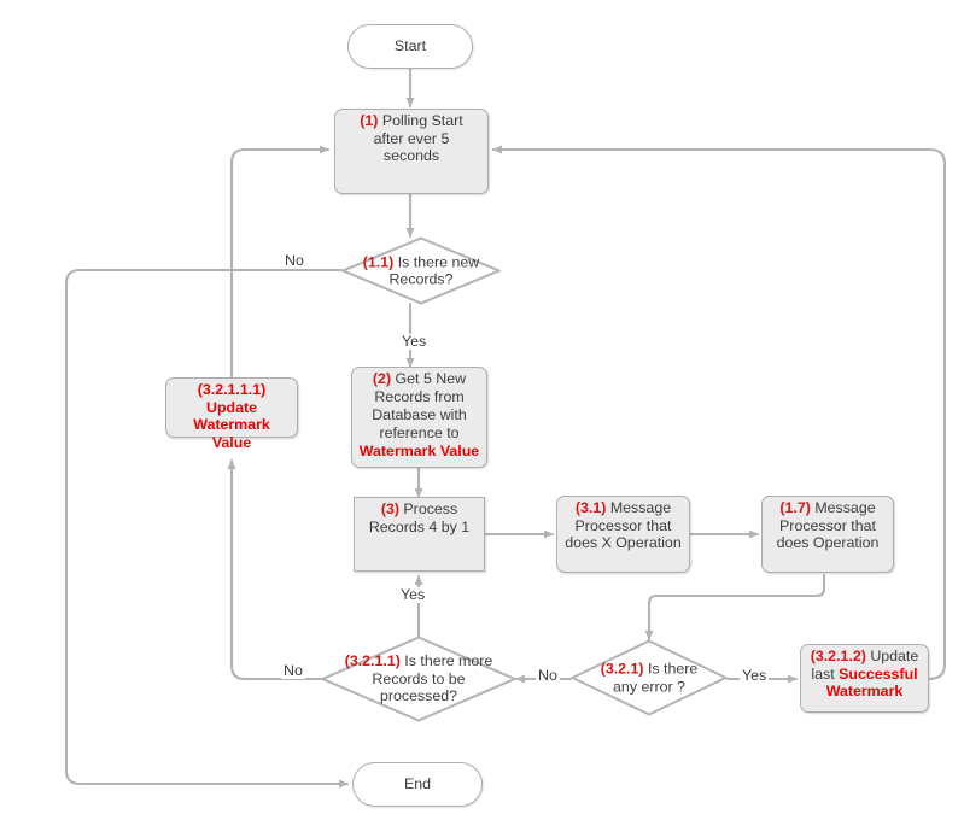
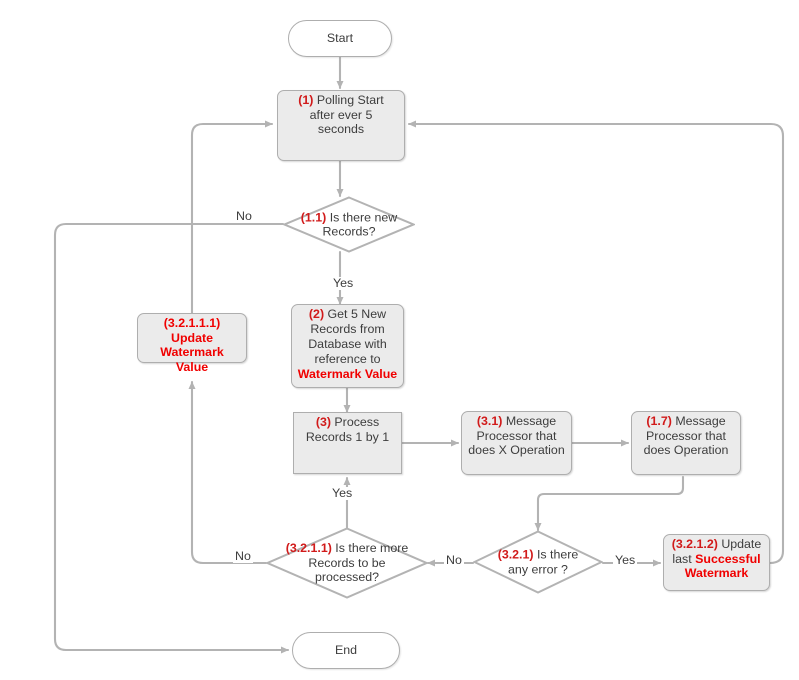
  Start
  (1) Polling Start
  after ever 5
  seconds
  (1.1) Is there new
  Records?
  (2) Get 5 New
  Records from
  Database with
  reference to
  Watermark Value
  (3.2.1.1.1) Update
  Watermark Value
  (3) Process
- Records 4 by 1
+ Records 1 by 1
  (3.1) Message
  Processor that
  does X Operation
  (1.7) Message
  Processor that
  does Operation
  (3.2.1.1) Is there more
  Records to be
  processed?
  (3.2.1) Is there
  any error ?
  (3.2.1.2) Update
  last Successful
  Watermark
  End
  No
  Yes
  Yes
  No
  No
  Yes
